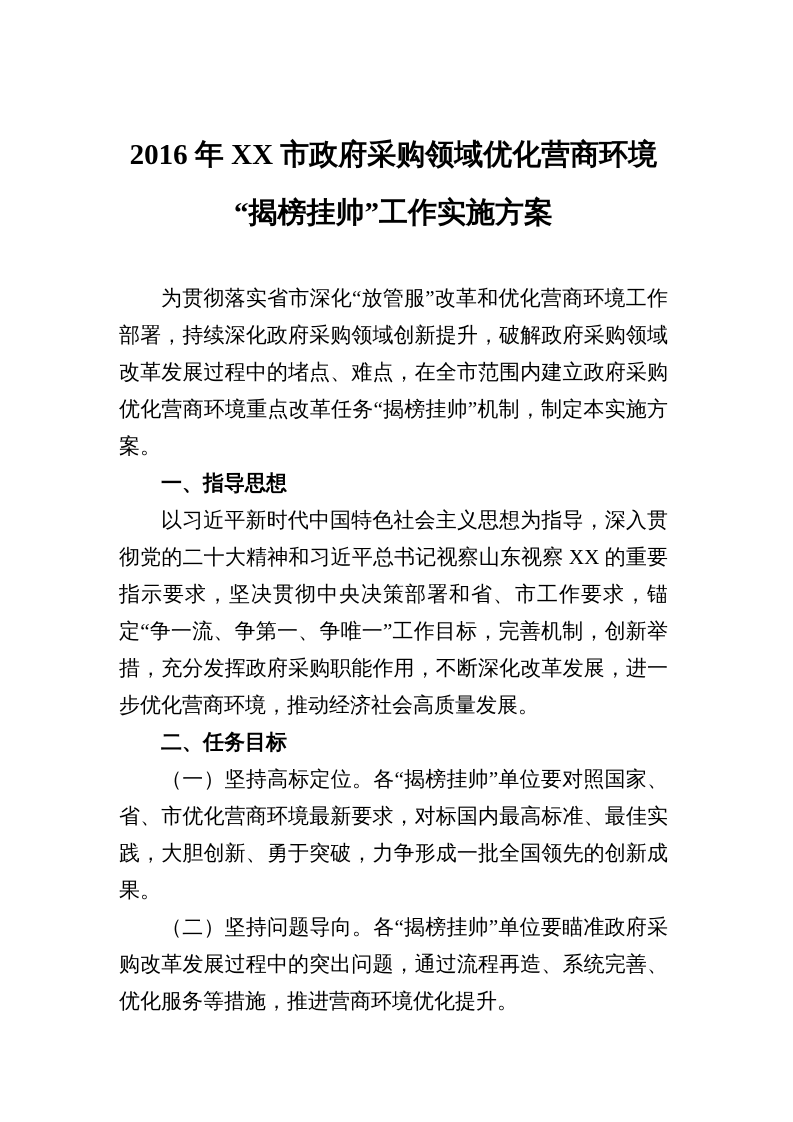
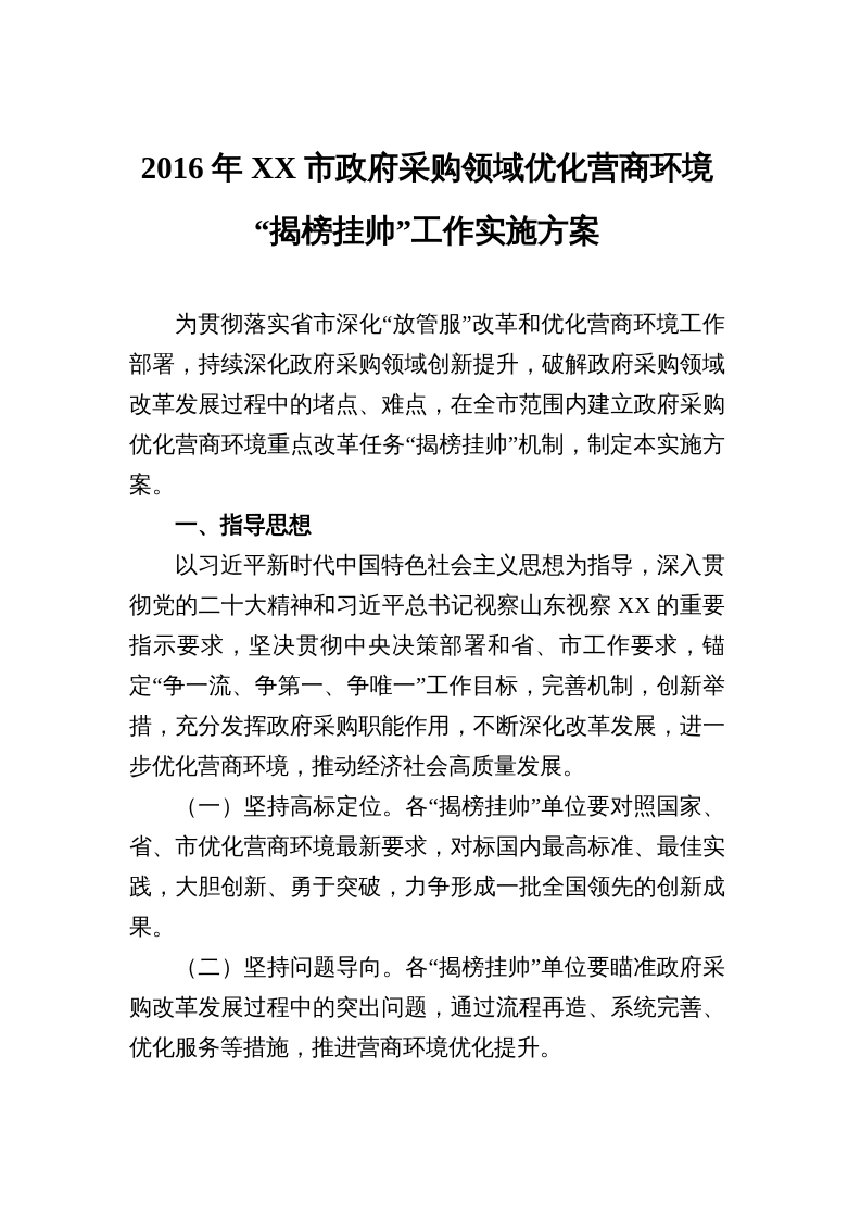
  2016 年 XX 市政府采购领域优化营商环境
  “揭榜挂帅”工作实施方案
  为贯彻落实省市深化“放管服”改革和优化营商环境工作部署，持续深化政府采购领域创新提升，破解政府采购领域改革发展过程中的堵点、难点，在全市范围内建立政府采购优化营商环境重点改革任务“揭榜挂帅”机制，制定本实施方案。
  一、指导思想
  以习近平新时代中国特色社会主义思想为指导，深入贯彻党的二十大精神和习近平总书记视察山东视察 XX 的重要指示要求，坚决贯彻中央决策部署和省、市工作要求，锚定“争一流、争第一、争唯一”工作目标，完善机制，创新举措，充分发挥政府采购职能作用，不断深化改革发展，进一步优化营商环境，推动经济社会高质量发展。
- 二、任务目标
  （一）坚持高标定位。各“揭榜挂帅”单位要对照国家、省、市优化营商环境最新要求，对标国内最高标准、最佳实践，大胆创新、勇于突破，力争形成一批全国领先的创新成果。
  （二）坚持问题导向。各“揭榜挂帅”单位要瞄准政府采购改革发展过程中的突出问题，通过流程再造、系统完善、优化服务等措施，推进营商环境优化提升。
